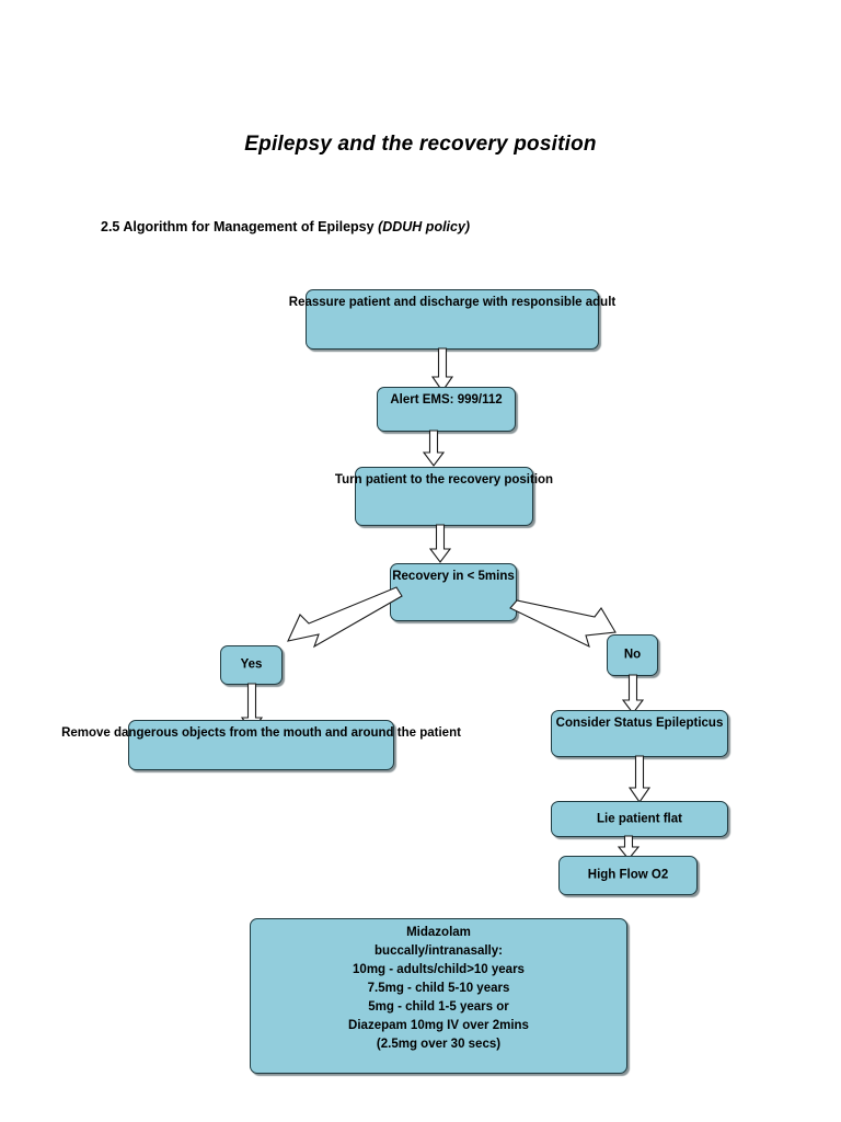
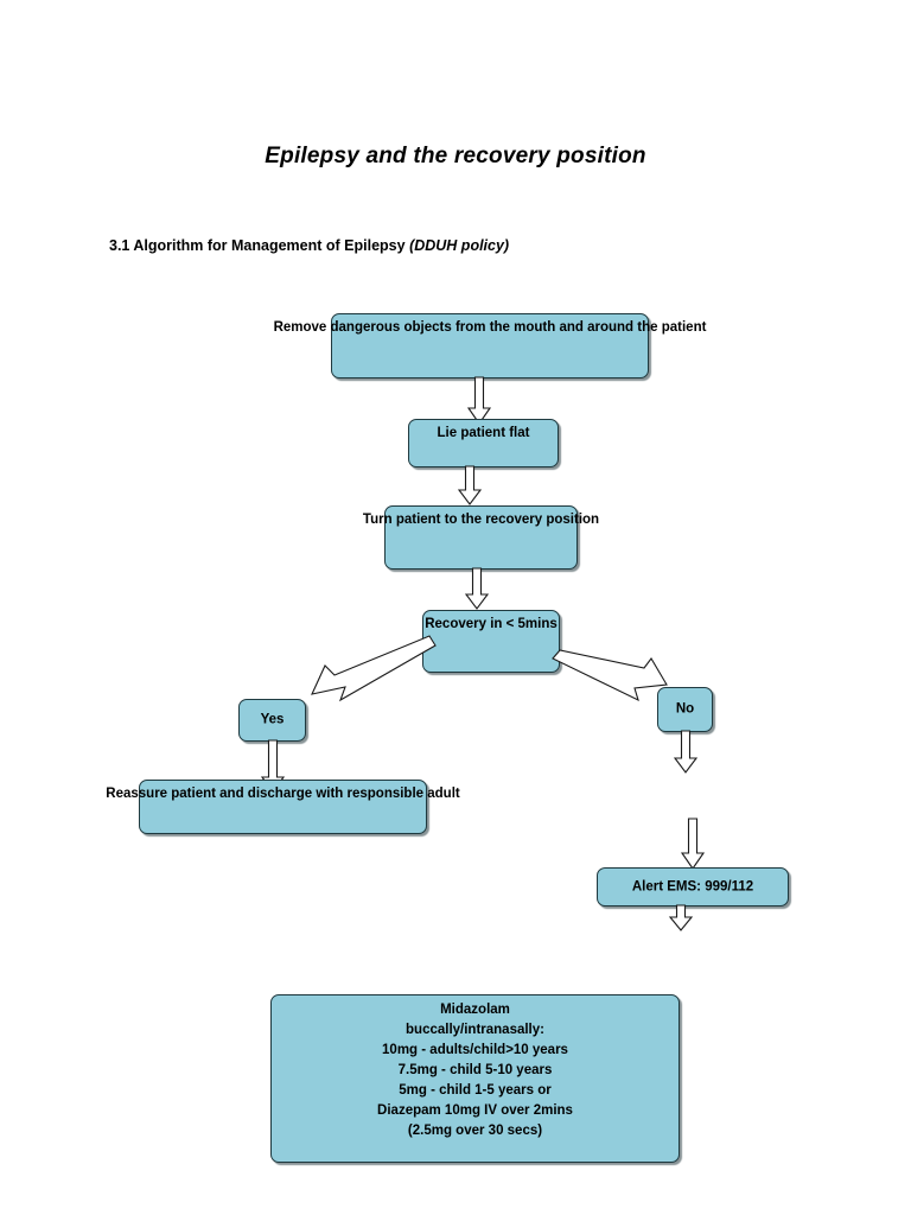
  Epilepsy and the recovery position
- 2.5 Algorithm for Management of Epilepsy (DDUH policy)
+ 3.1 Algorithm for Management of Epilepsy (DDUH policy)
- Reassure patient and discharge with responsible adult
+ Remove dangerous objects from the mouth and around the patient
- Alert EMS: 999/112
+ Lie patient flat
  Turn patient to the recovery position
  Recovery in < 5mins
  Yes
  No
- Remove dangerous objects from the mouth and around the patient
+ Reassure patient and discharge with responsible adult
- Consider Status Epilepticus
- Lie patient flat
+ Alert EMS: 999/112
- High Flow O2
  Midazolam buccally/intranasally:
  10mg - adults/child>10 years
  7.5mg - child 5-10 years
  5mg - child 1-5 years or
  Diazepam 10mg IV over 2mins
  (2.5mg over 30 secs)
